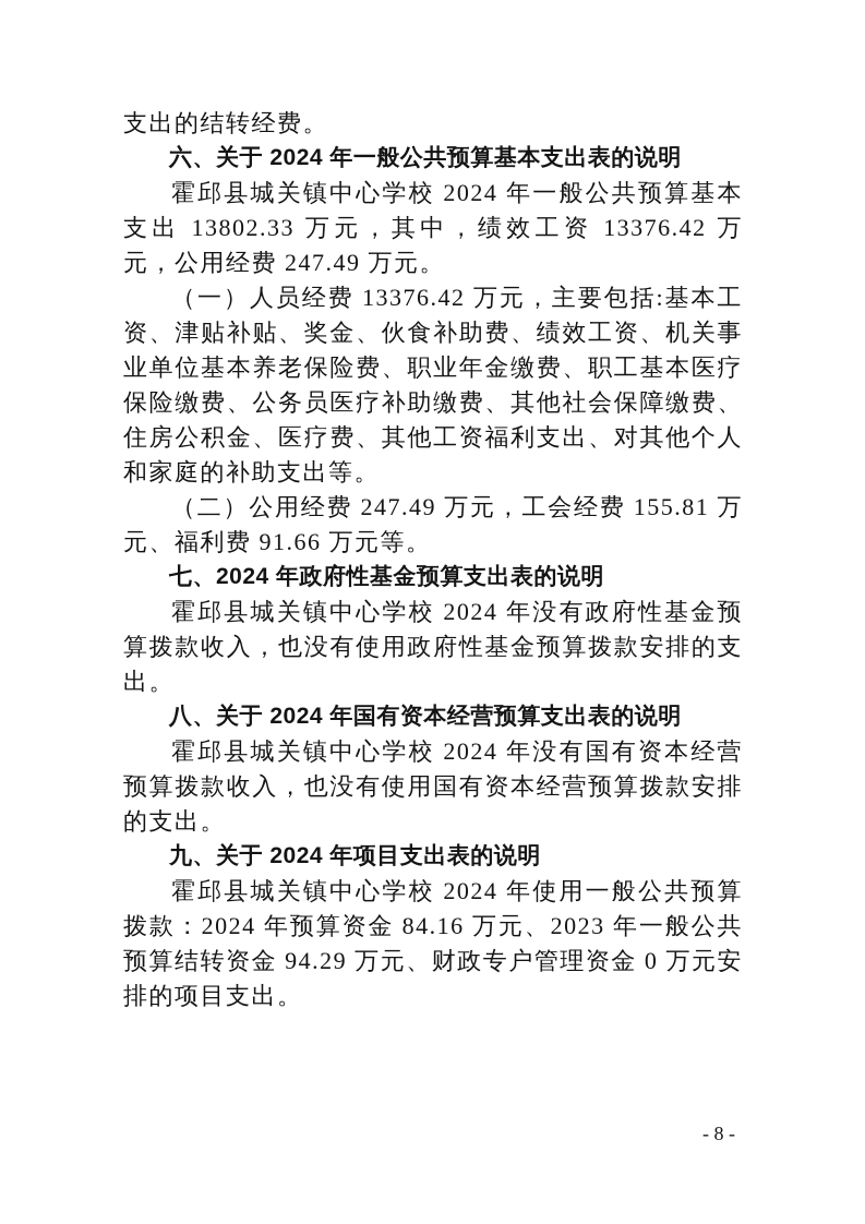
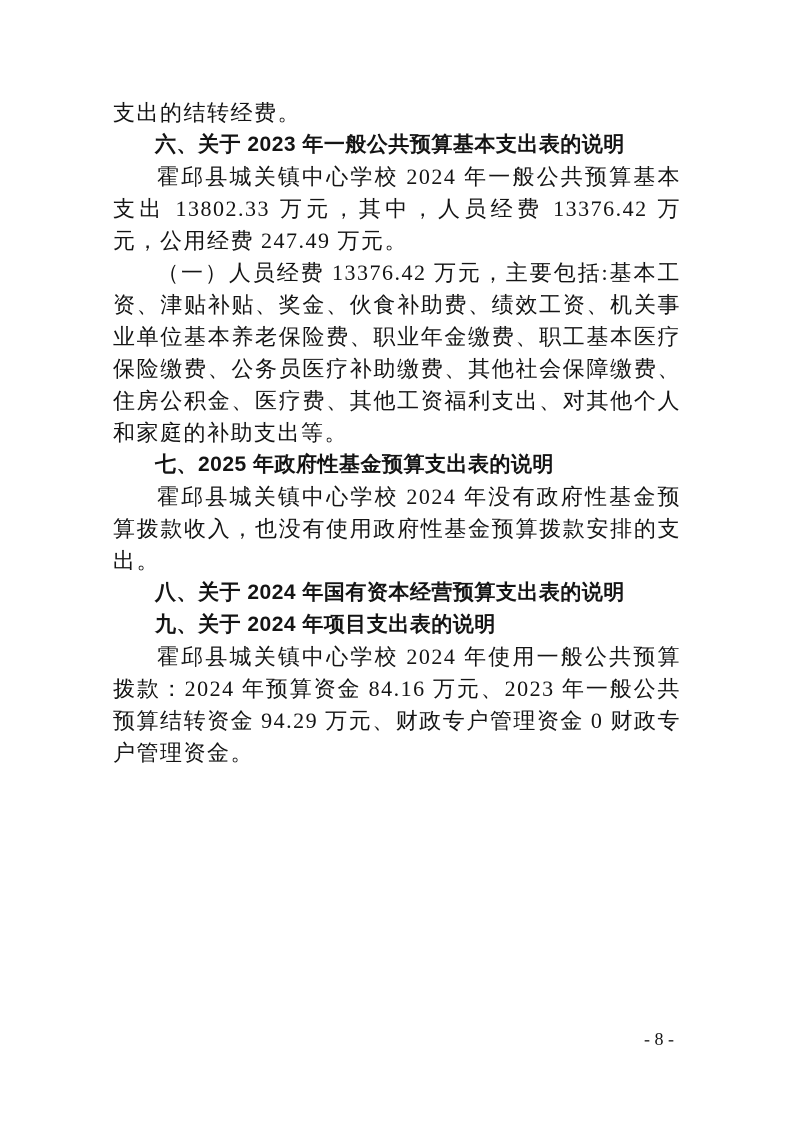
  支出的结转经费。
- 六、关于 2024 年一般公共预算基本支出表的说明
+ 六、关于 2023 年一般公共预算基本支出表的说明
- 霍邱县城关镇中心学校 2024 年一般公共预算基本支出 13802.33 万元，其中，绩效工资 13376.42 万元，公用经费 247.49 万元。
+ 霍邱县城关镇中心学校 2024 年一般公共预算基本支出 13802.33 万元，其中，人员经费 13376.42 万元，公用经费 247.49 万元。
  （一）人员经费 13376.42 万元，主要包括:基本工资、津贴补贴、奖金、伙食补助费、绩效工资、机关事业单位基本养老保险费、职业年金缴费、职工基本医疗保险缴费、公务员医疗补助缴费、其他社会保障缴费、住房公积金、医疗费、其他工资福利支出、对其他个人和家庭的补助支出等。
- （二）公用经费 247.49 万元，工会经费 155.81 万元、福利费 91.66 万元等。
- 七、2024 年政府性基金预算支出表的说明
+ 七、2025 年政府性基金预算支出表的说明
  霍邱县城关镇中心学校 2024 年没有政府性基金预算拨款收入，也没有使用政府性基金预算拨款安排的支出。
  八、关于 2024 年国有资本经营预算支出表的说明
- 霍邱县城关镇中心学校 2024 年没有国有资本经营预算拨款收入，也没有使用国有资本经营预算拨款安排的支出。
  九、关于 2024 年项目支出表的说明
- 霍邱县城关镇中心学校 2024 年使用一般公共预算拨款：2024 年预算资金 84.16 万元、2023 年一般公共预算结转资金 94.29 万元、财政专户管理资金 0 万元安排的项目支出。
+ 霍邱县城关镇中心学校 2024 年使用一般公共预算拨款：2024 年预算资金 84.16 万元、2023 年一般公共预算结转资金 94.29 万元、财政专户管理资金 0 财政专户管理资金。
  - 8 -
